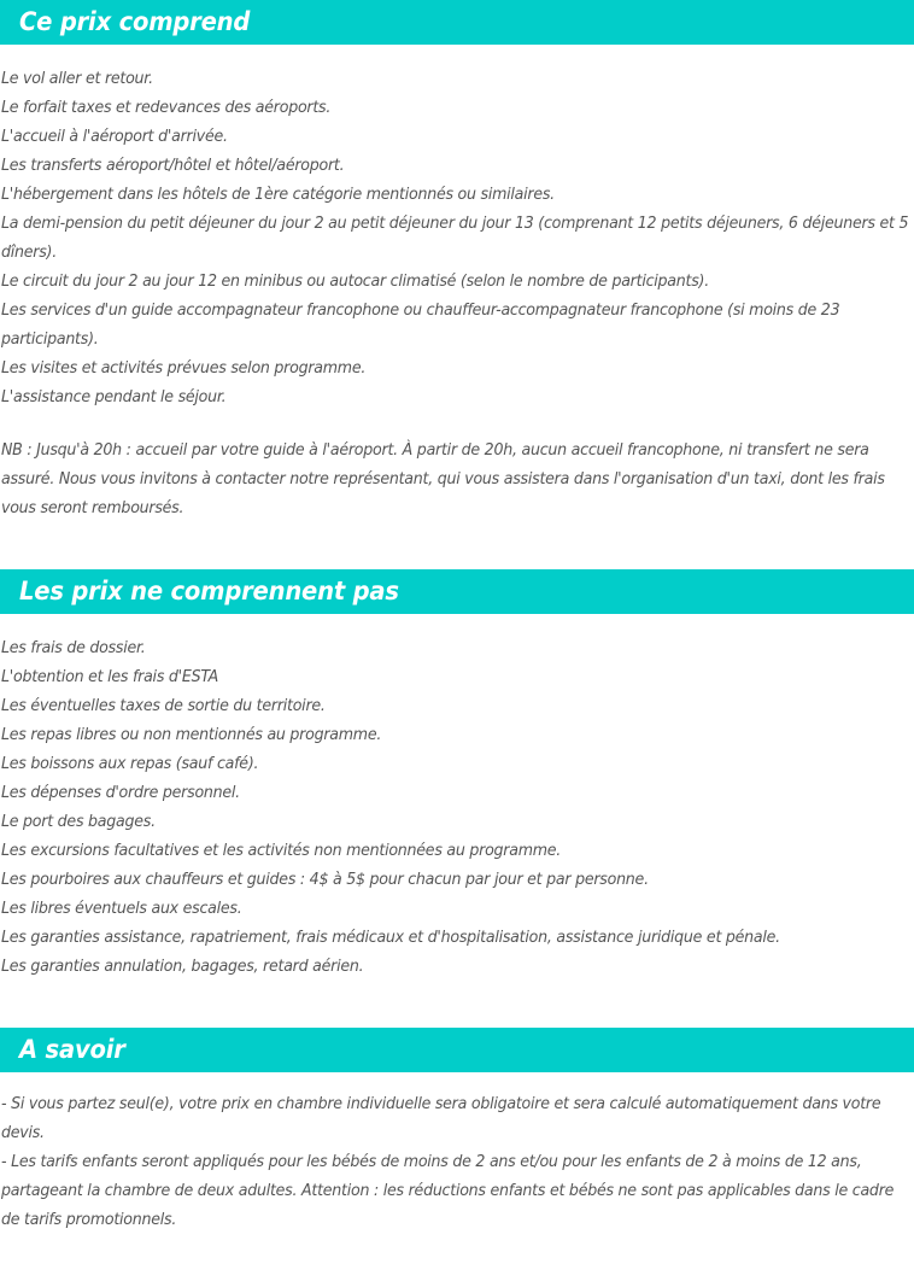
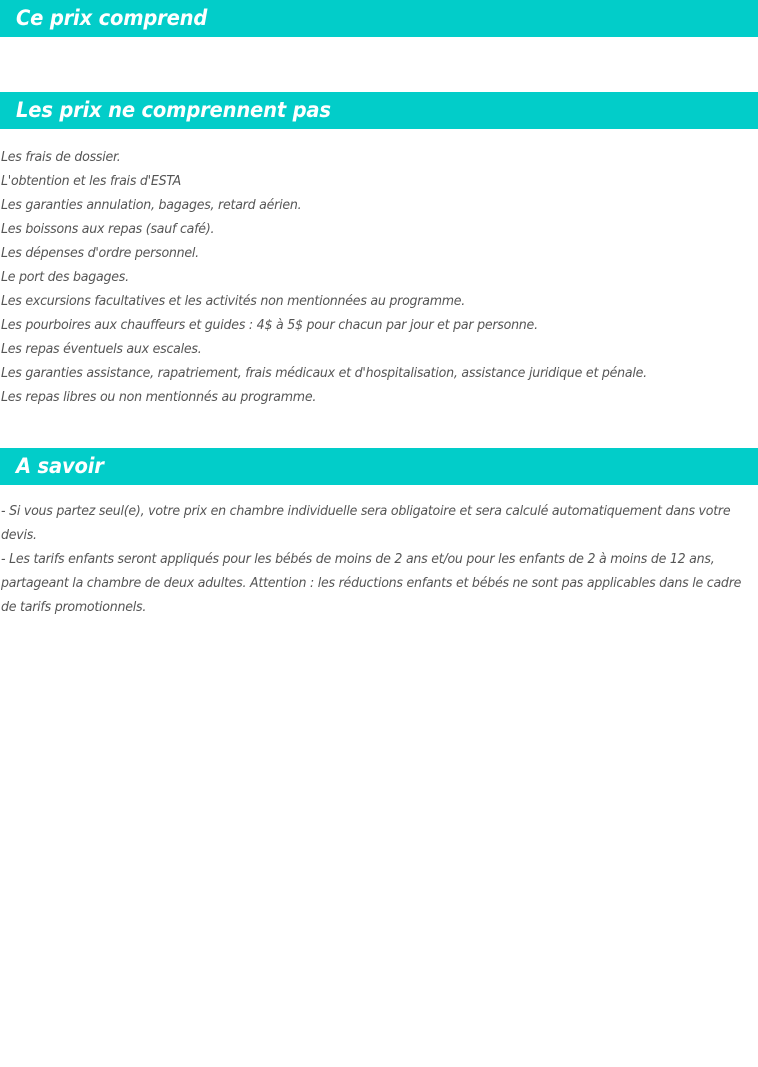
  Ce prix comprend
- Le vol aller et retour.
- Le forfait taxes et redevances des aéroports.
- L'accueil à l'aéroport d'arrivée.
- Les transferts aéroport/hôtel et hôtel/aéroport.
- L'hébergement dans les hôtels de 1ère catégorie mentionnés ou similaires.
- La demi-pension du petit déjeuner du jour 2 au petit déjeuner du jour 13 (comprenant 12 petits déjeuners, 6 déjeuners et 5 dîners).
- Le circuit du jour 2 au jour 12 en minibus ou autocar climatisé (selon le nombre de participants).
- Les services d'un guide accompagnateur francophone ou chauffeur-accompagnateur francophone (si moins de 23 participants).
- Les visites et activités prévues selon programme.
- L'assistance pendant le séjour.
- NB : Jusqu'à 20h : accueil par votre guide à l'aéroport. À partir de 20h, aucun accueil francophone, ni transfert ne sera assuré. Nous vous invitons à contacter notre représentant, qui vous assistera dans l'organisation d'un taxi, dont les frais vous seront remboursés.
  Les prix ne comprennent pas
  Les frais de dossier.
  L'obtention et les frais d'ESTA
- Les éventuelles taxes de sortie du territoire.
- Les repas libres ou non mentionnés au programme.
+ Les garanties annulation, bagages, retard aérien.
  Les boissons aux repas (sauf café).
  Les dépenses d'ordre personnel.
  Le port des bagages.
  Les excursions facultatives et les activités non mentionnées au programme.
  Les pourboires aux chauffeurs et guides : 4$ à 5$ pour chacun par jour et par personne.
- Les libres éventuels aux escales.
+ Les repas éventuels aux escales.
  Les garanties assistance, rapatriement, frais médicaux et d'hospitalisation, assistance juridique et pénale.
- Les garanties annulation, bagages, retard aérien.
+ Les repas libres ou non mentionnés au programme.
  A savoir
  - Si vous partez seul(e), votre prix en chambre individuelle sera obligatoire et sera calculé automatiquement dans votre devis.
  - Les tarifs enfants seront appliqués pour les bébés de moins de 2 ans et/ou pour les enfants de 2 à moins de 12 ans, partageant la chambre de deux adultes. Attention : les réductions enfants et bébés ne sont pas applicables dans le cadre de tarifs promotionnels.
